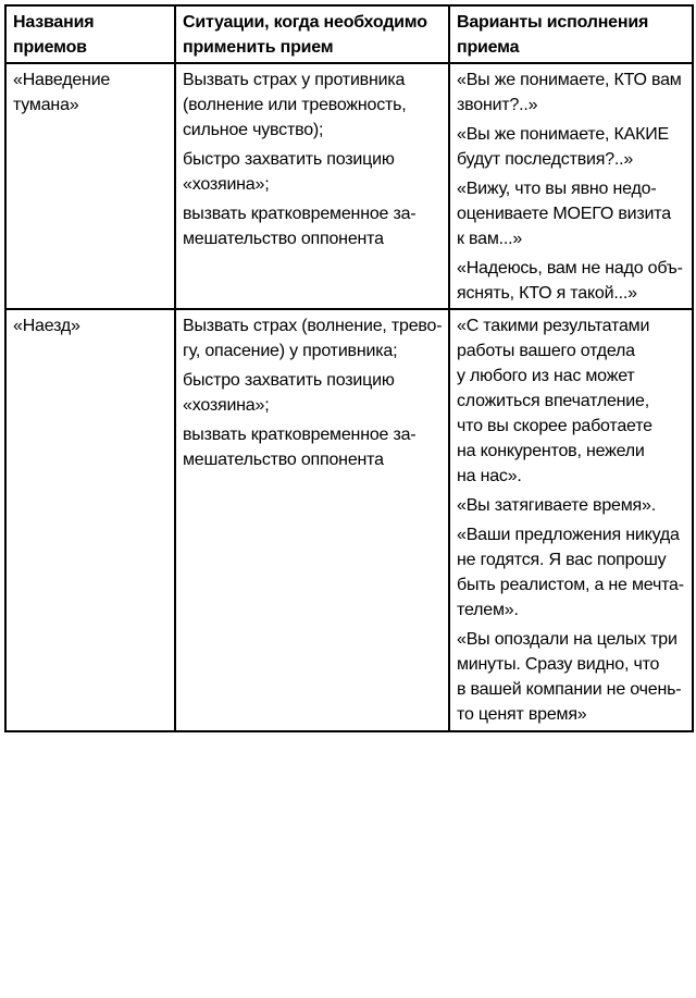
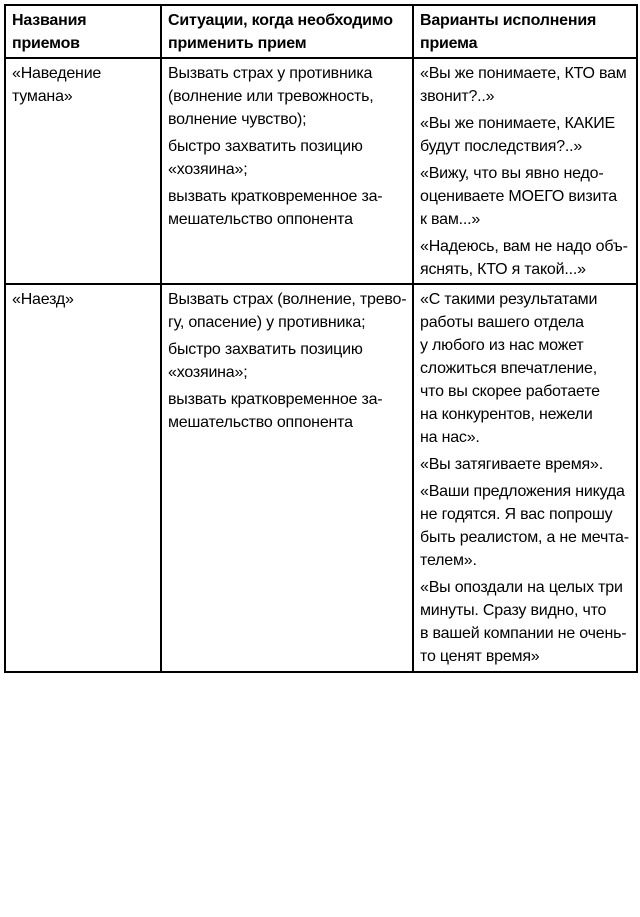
  Названия приемов	Ситуации, когда необходимо применить прием	Варианты исполнения приема
- «Наведение тумана»	Вызвать страх у противника (волнение или тревожность, сильное чувство); быстро захватить позицию «хозяина»; вызвать кратковременное за- мешательство оппонента	«Вы же понимаете, КТО вам звонит?..» «Вы же понимаете, КАКИЕ будут последствия?..» «Вижу, что вы явно недо- оцениваете МОЕГО визита к вам...» «Надеюсь, вам не надо объ- яснять, КТО я такой...»
+ «Наведение тумана»	Вызвать страх у противника (волнение или тревожность, волнение чувство); быстро захватить позицию «хозяина»; вызвать кратковременное за- мешательство оппонента	«Вы же понимаете, КТО вам звонит?..» «Вы же понимаете, КАКИЕ будут последствия?..» «Вижу, что вы явно недо- оцениваете МОЕГО визита к вам...» «Надеюсь, вам не надо объ- яснять, КТО я такой...»
  «Наезд»	Вызвать страх (волнение, трево- гу, опасение) у противника; быстро захватить позицию «хозяина»; вызвать кратковременное за- мешательство оппонента	«С такими результатами работы вашего отдела у любого из нас может сложиться впечатление, что вы скорее работаете на конкурентов, нежели на нас». «Вы затягиваете время». «Ваши предложения никуда не годятся. Я вас попрошу быть реалистом, а не мечта- телем». «Вы опоздали на целых три минуты. Сразу видно, что в вашей компании не очень- то ценят время»
